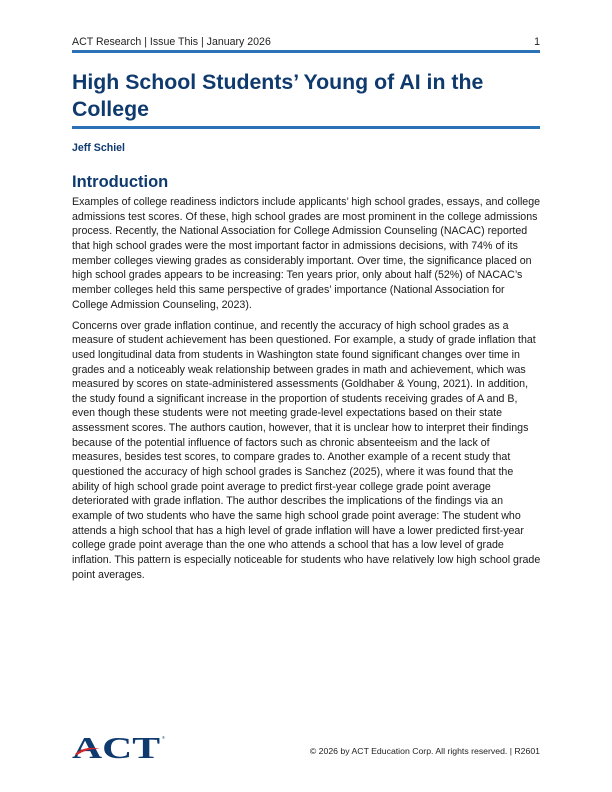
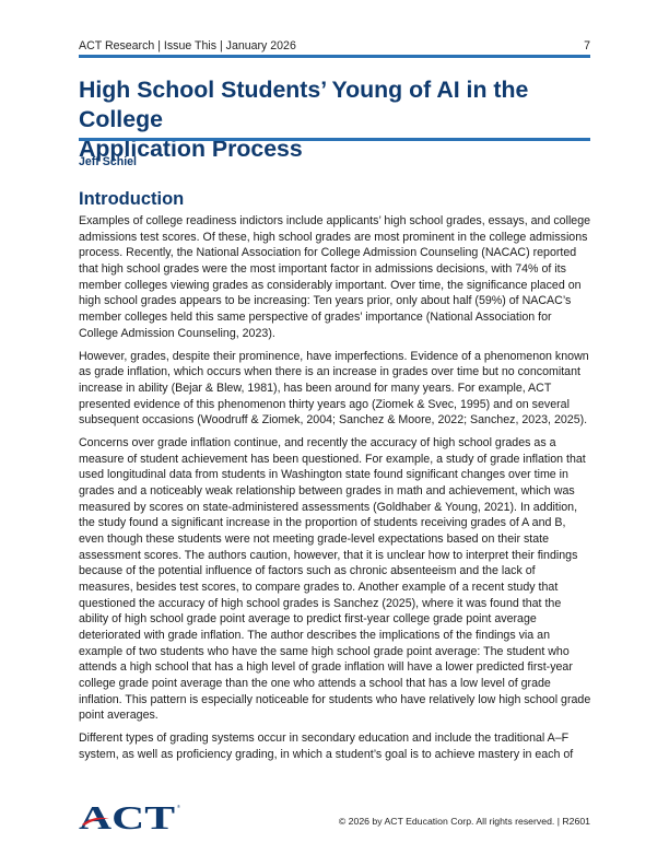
  ACT Research | Issue This | January 2026
- 1
+ 7
  High School Students’ Young of AI in the College
+ Application Process
  Jeff Schiel
  Introduction
- Examples of college readiness indictors include applicants’ high school grades, essays, and college admissions test scores. Of these, high school grades are most prominent in the college admissions process. Recently, the National Association for College Admission Counseling (NACAC) reported that high school grades were the most important factor in admissions decisions, with 74% of its member colleges viewing grades as considerably important. Over time, the significance placed on high school grades appears to be increasing: Ten years prior, only about half (52%) of NACAC’s member colleges held this same perspective of grades’ importance (National Association for College Admission Counseling, 2023).
+ Examples of college readiness indictors include applicants’ high school grades, essays, and college admissions test scores. Of these, high school grades are most prominent in the college admissions process. Recently, the National Association for College Admission Counseling (NACAC) reported that high school grades were the most important factor in admissions decisions, with 74% of its member colleges viewing grades as considerably important. Over time, the significance placed on high school grades appears to be increasing: Ten years prior, only about half (59%) of NACAC’s member colleges held this same perspective of grades’ importance (National Association for College Admission Counseling, 2023).
+ However, grades, despite their prominence, have imperfections. Evidence of a phenomenon known as grade inflation, which occurs when there is an increase in grades over time but no concomitant increase in ability (Bejar & Blew, 1981), has been around for many years. For example, ACT presented evidence of this phenomenon thirty years ago (Ziomek & Svec, 1995) and on several subsequent occasions (Woodruff & Ziomek, 2004; Sanchez & Moore, 2022; Sanchez, 2023, 2025).
  Concerns over grade inflation continue, and recently the accuracy of high school grades as a measure of student achievement has been questioned. For example, a study of grade inflation that used longitudinal data from students in Washington state found significant changes over time in grades and a noticeably weak relationship between grades in math and achievement, which was measured by scores on state-administered assessments (Goldhaber & Young, 2021). In addition, the study found a significant increase in the proportion of students receiving grades of A and B, even though these students were not meeting grade-level expectations based on their state assessment scores. The authors caution, however, that it is unclear how to interpret their findings because of the potential influence of factors such as chronic absenteeism and the lack of measures, besides test scores, to compare grades to. Another example of a recent study that questioned the accuracy of high school grades is Sanchez (2025), where it was found that the ability of high school grade point average to predict first-year college grade point average deteriorated with grade inflation. The author describes the implications of the findings via an example of two students who have the same high school grade point average: The student who attends a high school that has a high level of grade inflation will have a lower predicted first-year college grade point average than the one who attends a school that has a low level of grade inflation. This pattern is especially noticeable for students who have relatively low high school grade point averages.
+ Different types of grading systems occur in secondary education and include the traditional A–F system, as well as proficiency grading, in which a student’s goal is to achieve mastery in each of
  ACT
  © 2026 by ACT Education Corp. All rights reserved. | R2601
